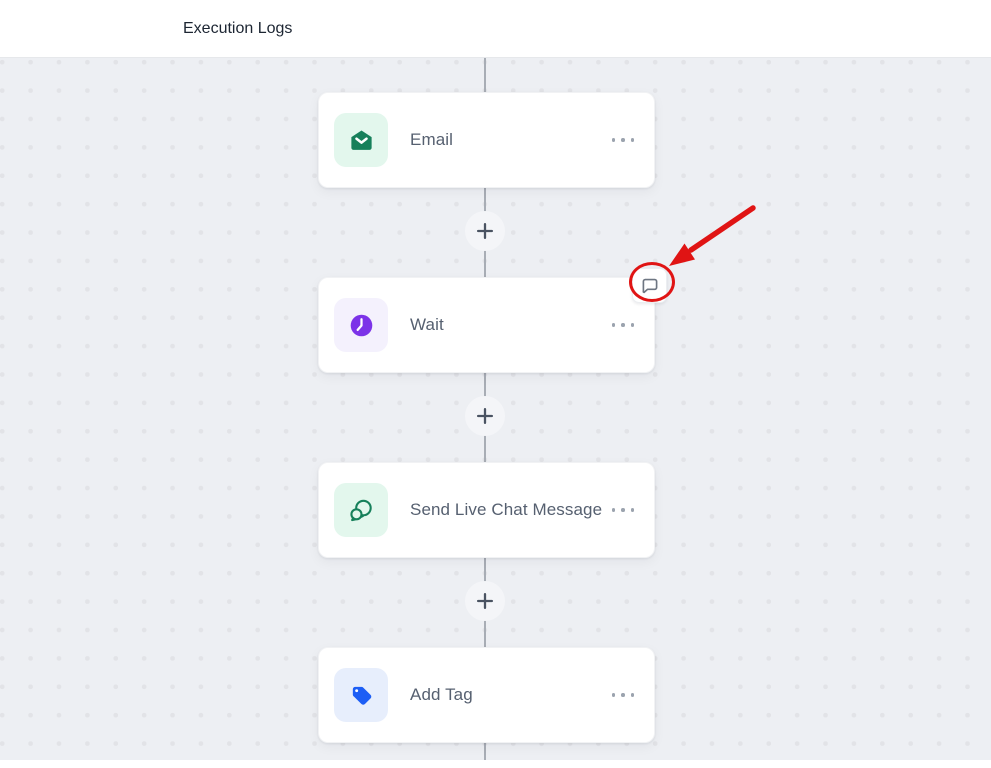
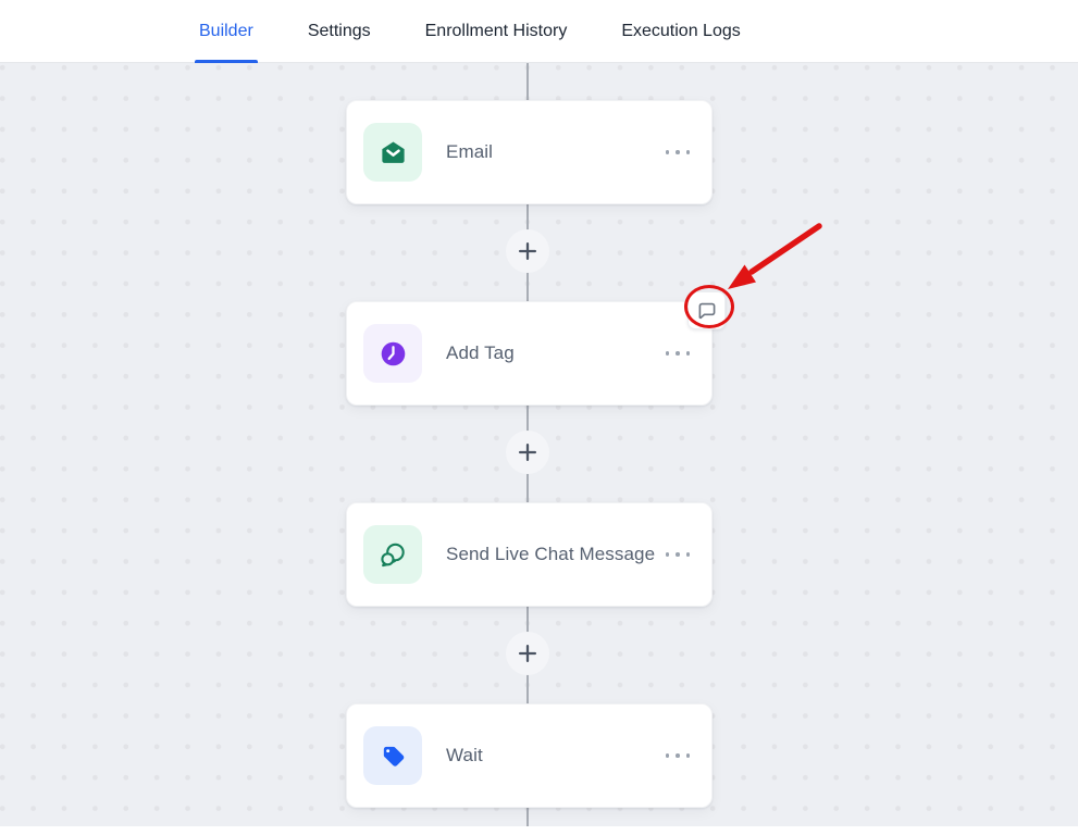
+ Builder
+ Settings
+ Enrollment History
  Execution Logs
  Email
- Wait
+ Add Tag
  Send Live Chat Message
- Add Tag
+ Wait
